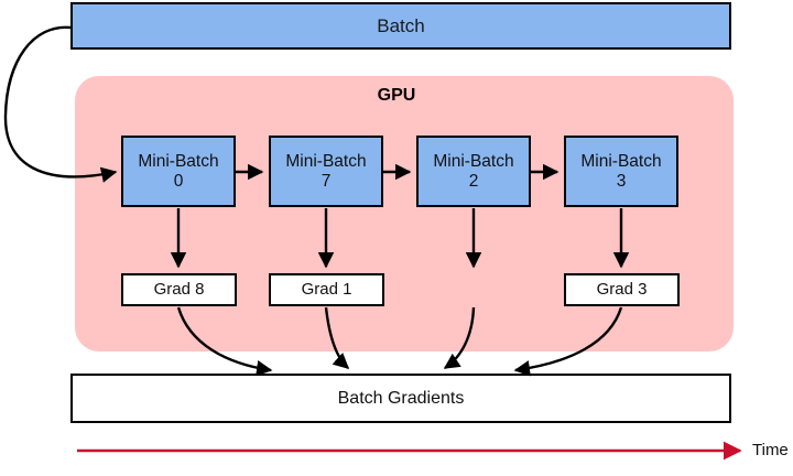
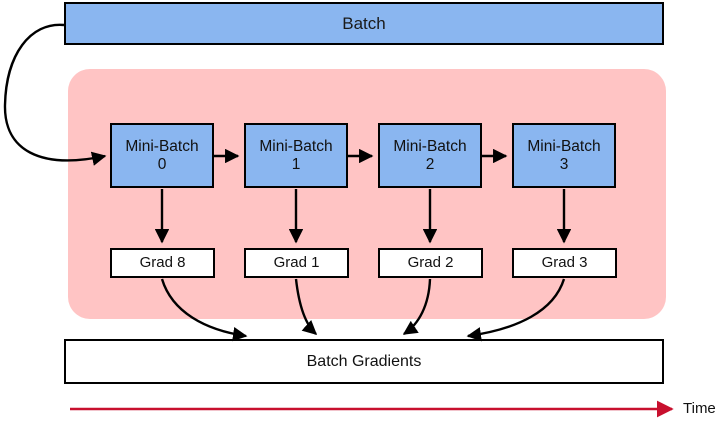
- GPU
  Batch
  Mini-Batch
  0
  Mini-Batch
- 7
+ 1
  Mini-Batch
  2
  Mini-Batch
  3
  Grad 8
  Grad 1
+ Grad 2
  Grad 3
  Batch Gradients
  Time
